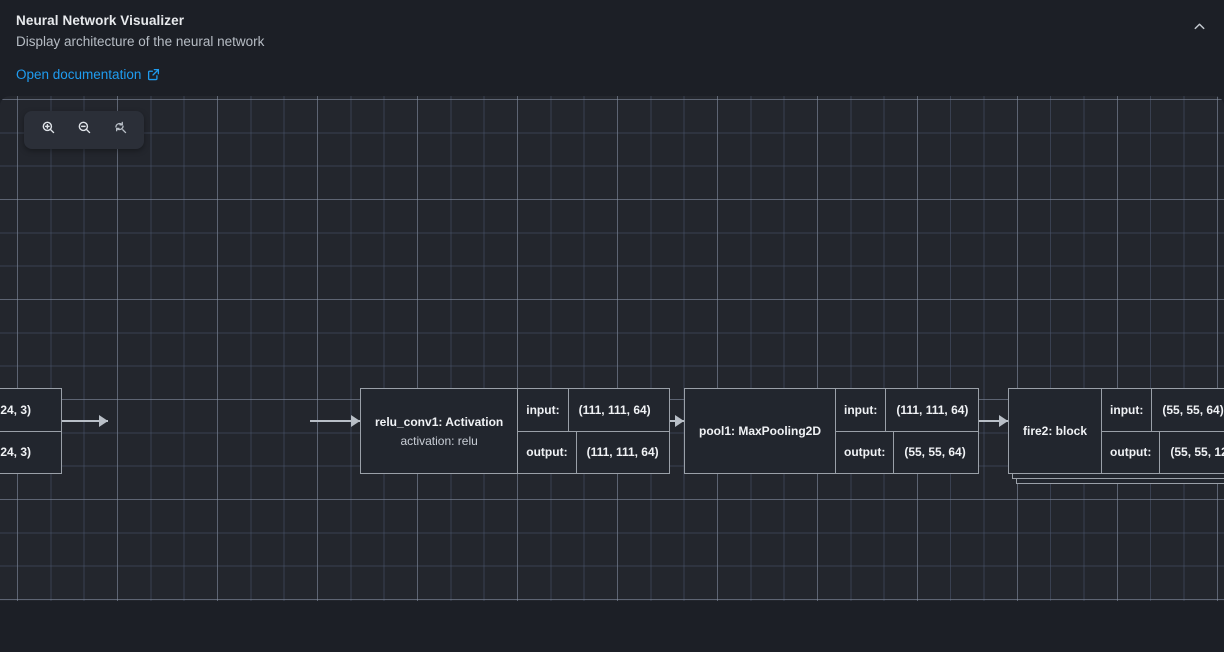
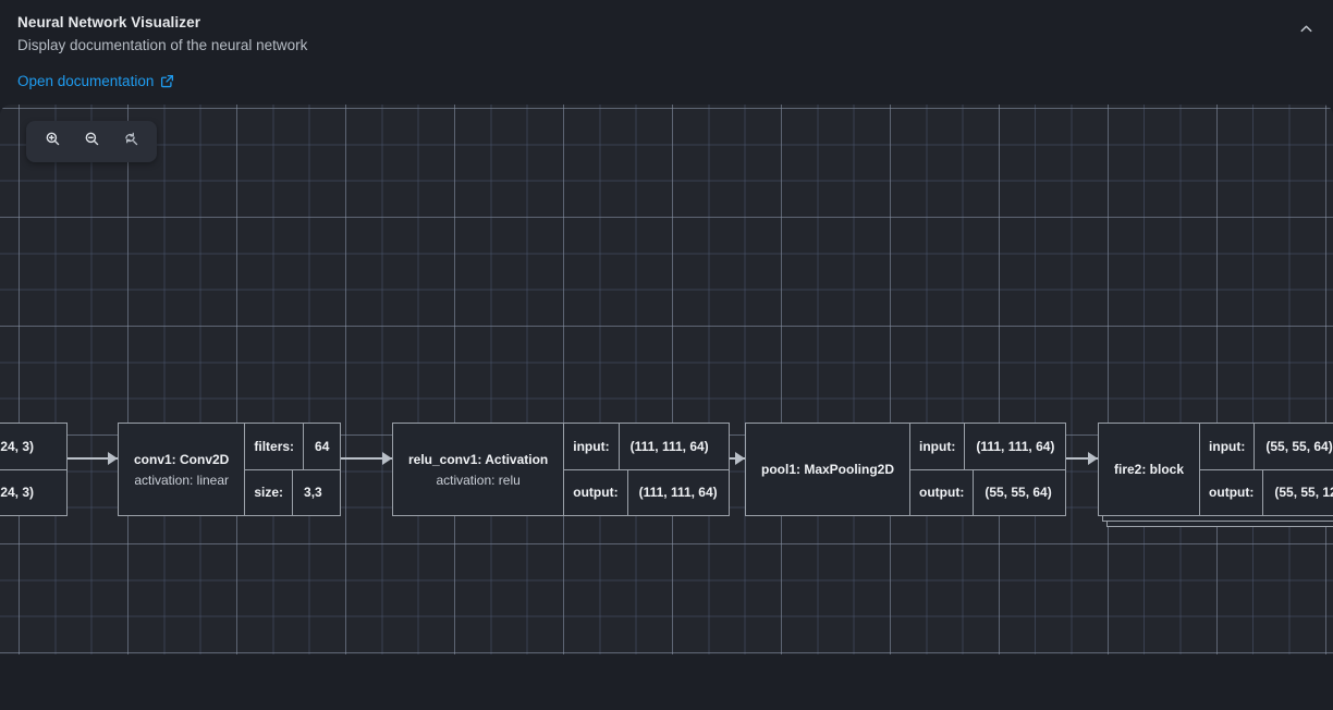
  Neural Network Visualizer
- Display architecture of the neural network
+ Display documentation of the neural network
  Open documentation
  24, 3)
  24, 3)
+ conv1: Conv2D
+ activation: linear
+ filters:
+ 64
+ size:
+ 3,3
  relu_conv1: Activation
  activation: relu
  input:
  (111, 111, 64)
  output:
  (111, 111, 64)
  pool1: MaxPooling2D
  input:
  (111, 111, 64)
  output:
  (55, 55, 64)
  fire2: block
  input:
  (55, 55, 64)
  output:
  (55, 55, 1
